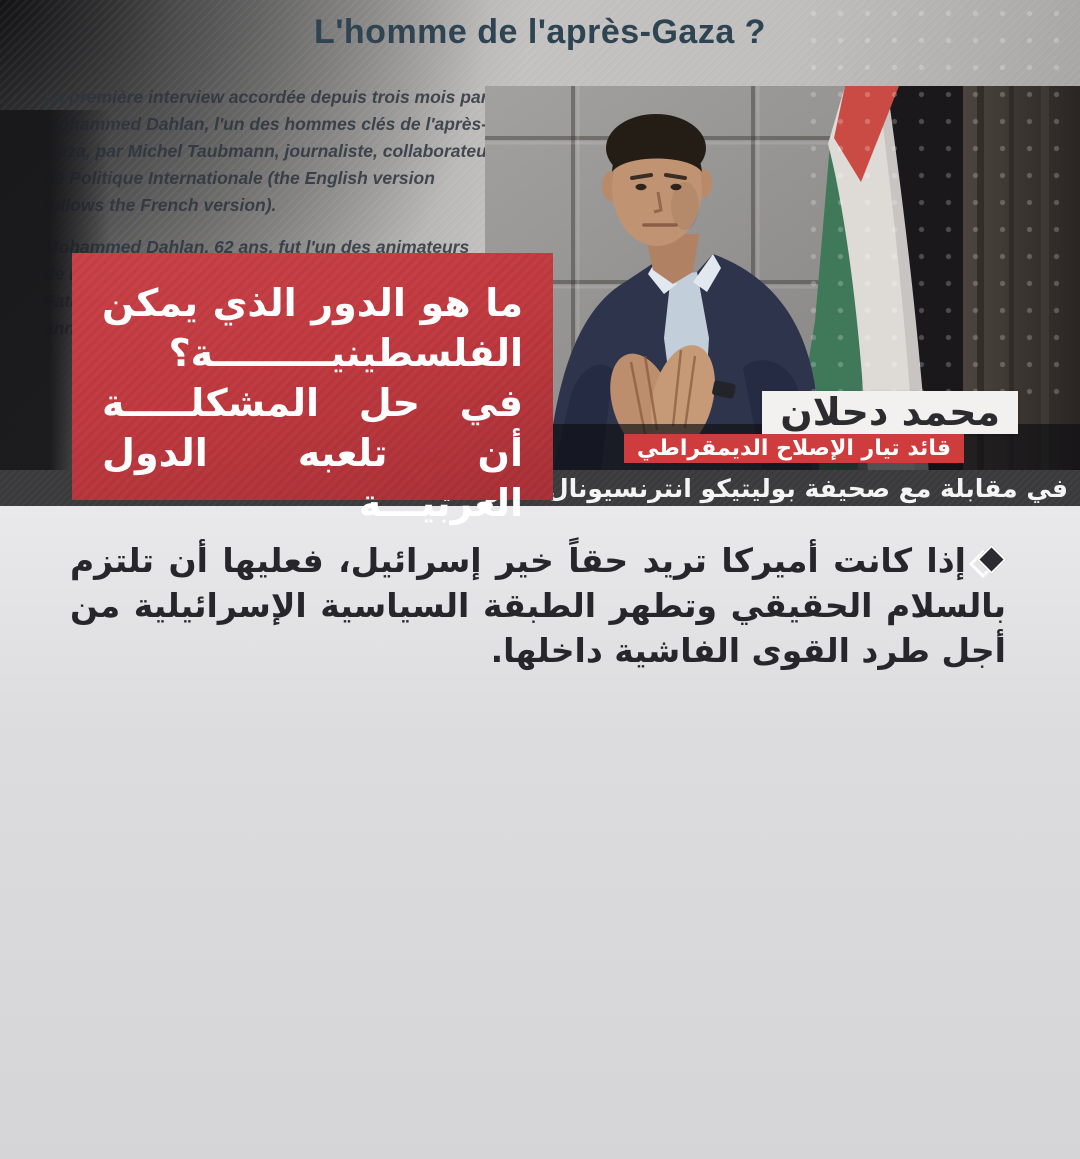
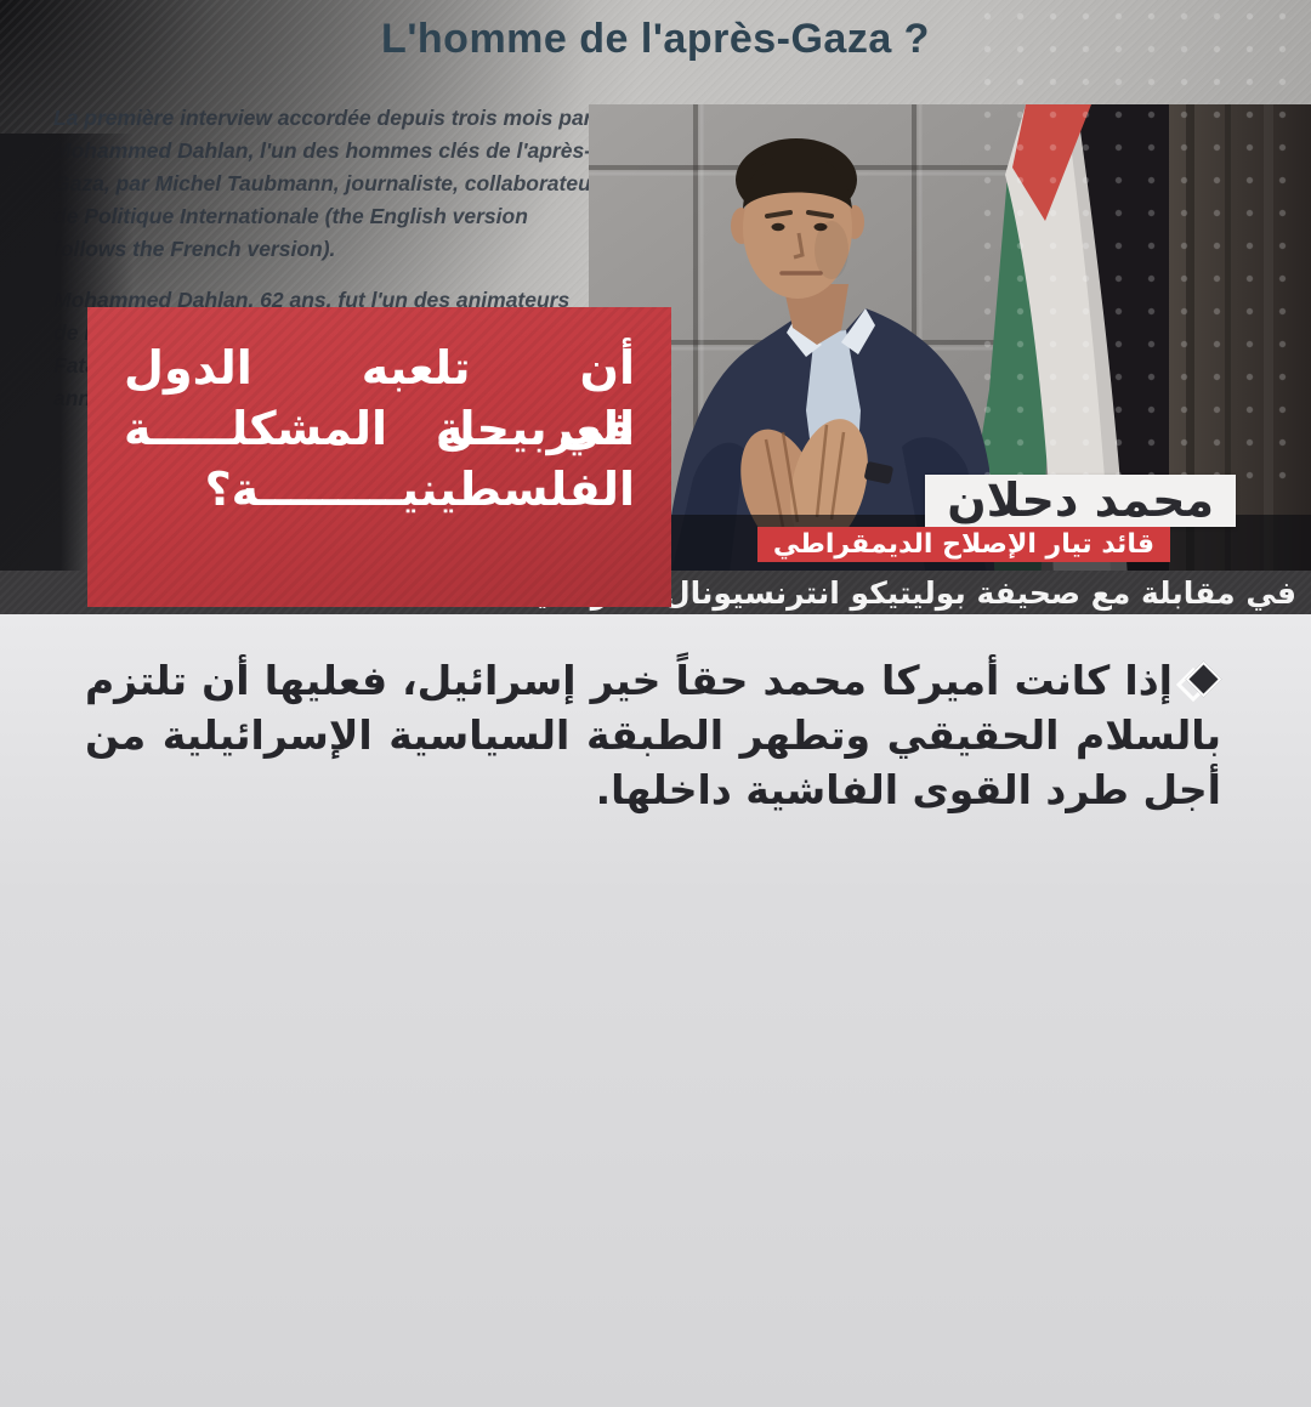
  L'homme de l'après-Gaza ?
  La première interview accordée depuis trois mois par med Dahlan, l'un des hommes clés de l'après-ar Michel Taubmann, journaliste, collaborateu que Internationale (the English version the French version).
  في مقابلة مع صحيفة بوليتيكو انترنسيونال
- ما هو الدور الذي يمكن
- الفلسطينيـــــــــة؟
+ أن تلعبه الدول العربيـــة
  في حل المشكلـــــة
- أن تلعبه الدول العربيـــة
+ الفلسطينيـــــــــة؟
  محمد دحلان
  قائد تيار الإصلاح الديمقراطي
- إذا كانت أميركا تريد حقاً خير إسرائيل، فعليها أن تلتزم بالسلام الحقيقي وتطهر الطبقة السياسية الإسرائيلية من أجل طرد القوى الفاشية داخلها.
+ إذا كانت أميركا محمد حقاً خير إسرائيل، فعليها أن تلتزم بالسلام الحقيقي وتطهر الطبقة السياسية الإسرائيلية من أجل طرد القوى الفاشية داخلها.
